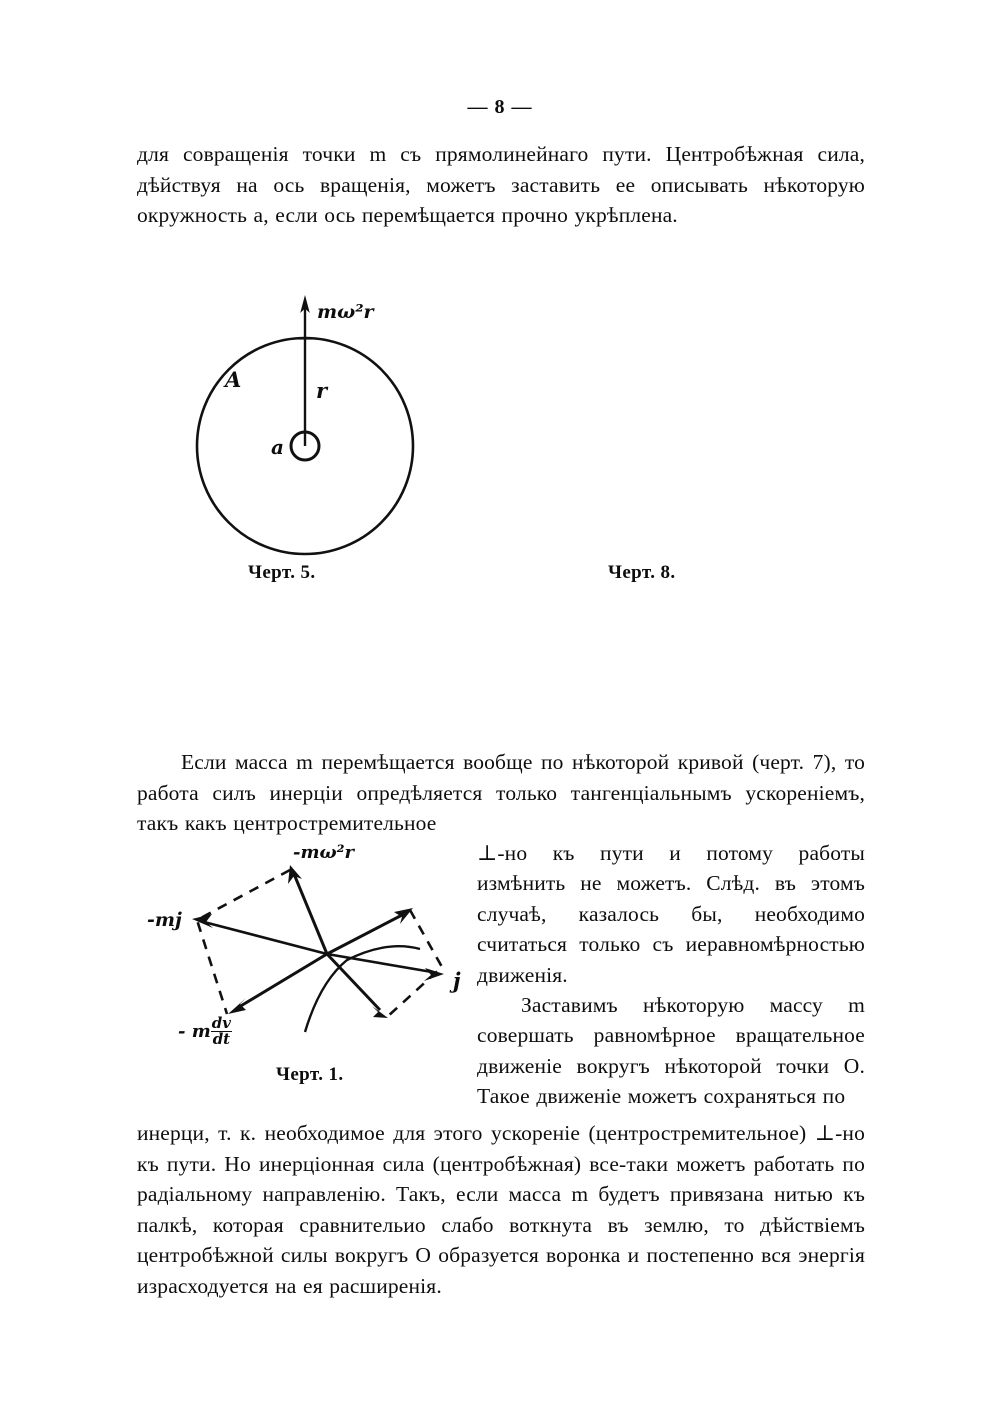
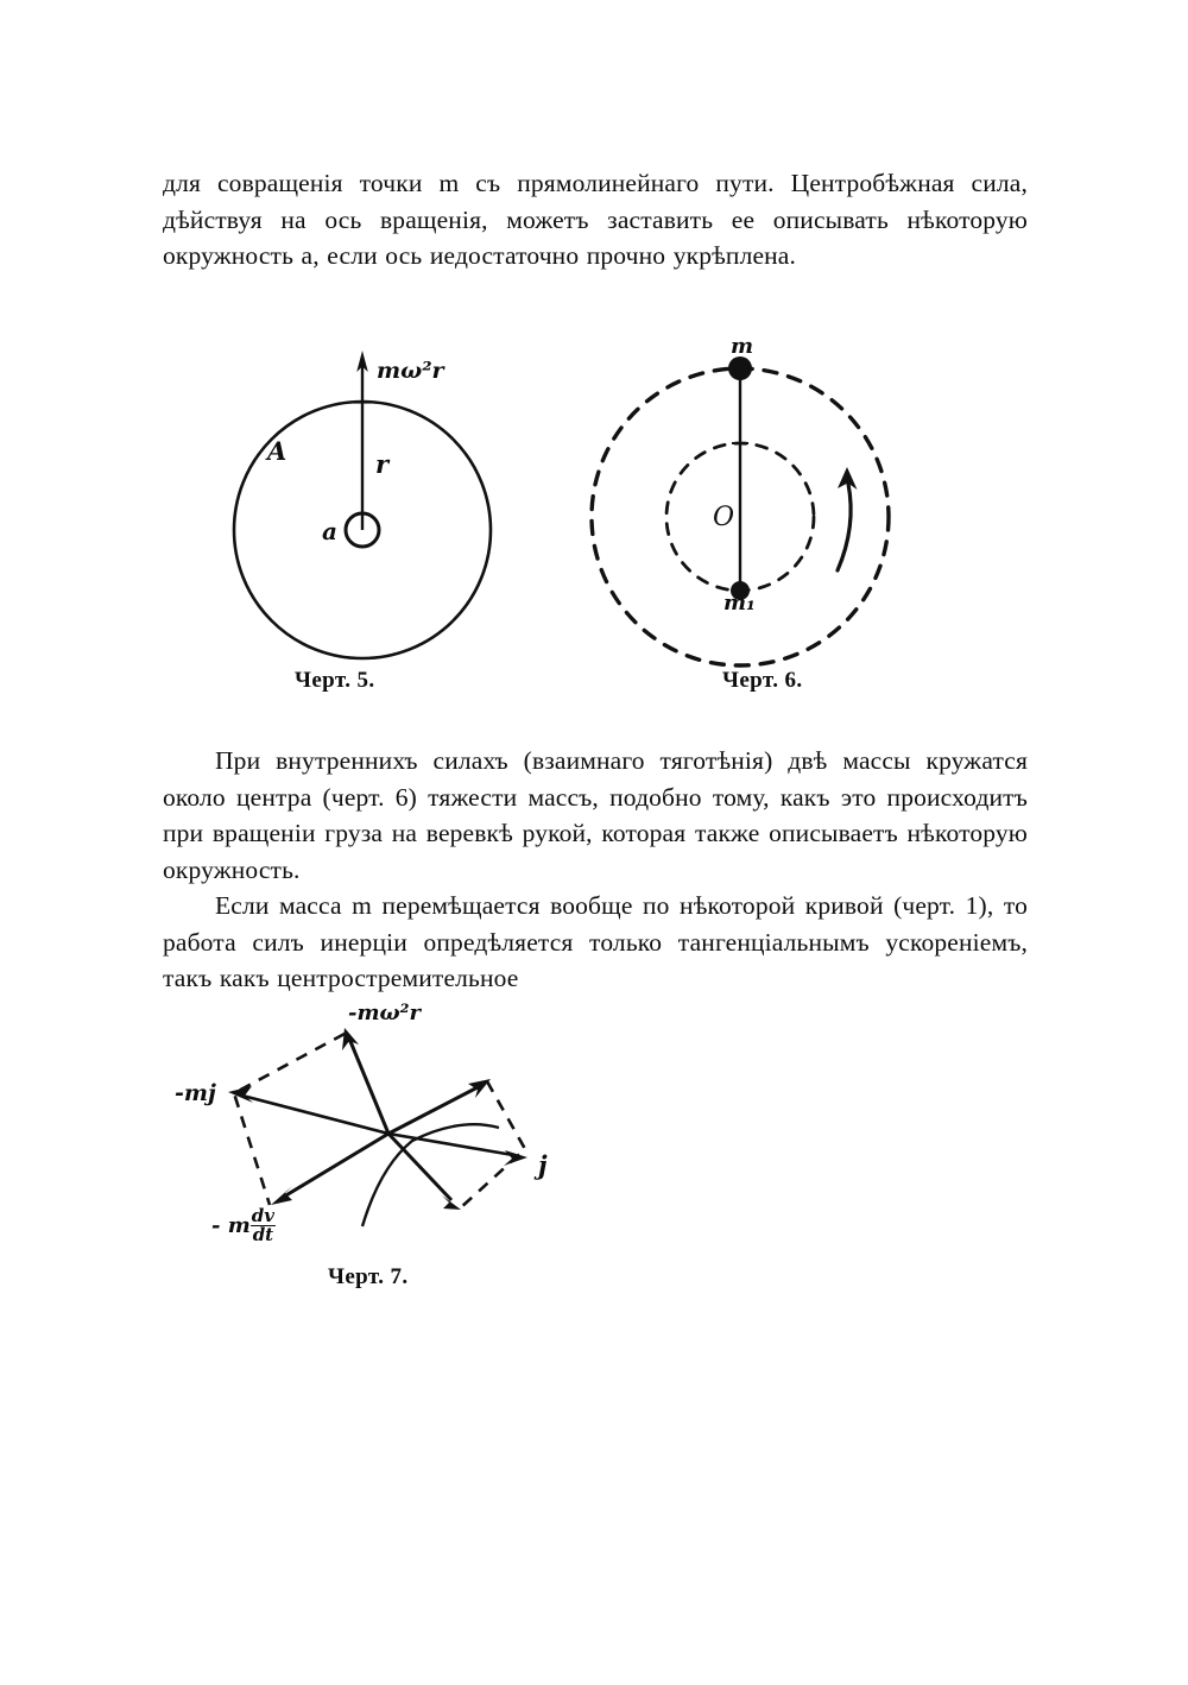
- — 8 —
- для совращенія точки m съ прямолинейнаго пути. Центробѣжная сила, дѣйствуя на ось вращенія, можетъ заставить ее описывать нѣкоторую окружность a, если ось перемѣщается прочно укрѣплена.
+ для совращенія точки m съ прямолинейнаго пути. Центробѣжная сила, дѣйствуя на ось вращенія, можетъ заставить ее описывать нѣкоторую окружность a, если ось иедостаточно прочно укрѣплена.
  mω²r
  A
  a
  r
  Черт. 5.
+ m
+ m₁
+ O
- Черт. 8.
+ Черт. 6.
+ При внутреннихъ силахъ (взаимнаго тяготѣнія) двѣ массы кружатся около центра (черт. 6) тяжести массъ, подобно тому, какъ это происходитъ при вращеніи груза на веревкѣ рукой, которая также описываетъ нѣкоторую окружность.
- Если масса m перемѣщается вообще по нѣкоторой кривой (черт. 7), то работа силъ инерціи опредѣляется только тангенціальнымъ ускореніемъ, такъ какъ центростремительное
+ Если масса m перемѣщается вообще по нѣкоторой кривой (черт. 1), то работа силъ инерціи опредѣляется только тангенціальнымъ ускореніемъ, такъ какъ центростремительное
  -mω²r
  -mj
  - m
  dv
  dt
  j
- Черт. 1.
+ Черт. 7.
- ⊥-но къ пути и потому работы измѣнить не можетъ. Слѣд. въ этомъ случаѣ, казалось бы, необходимо считаться только съ иеравномѣрностью движенія.
- Заставимъ нѣкоторую массу m совершать равномѣрное вращательное движеніе вокругъ нѣкоторой точки O. Такое движеніе можетъ сохраняться по
- инерци, т. к. необходимое для этого ускореніе (центростремительное) ⊥-но къ пути. Но инерціонная сила (центробѣжная) все-таки можетъ работать по радіальному направленію. Такъ, если масса m будетъ привязана нитью къ палкѣ, которая сравнительио слабо воткнута въ землю, то дѣйствіемъ центробѣжной силы вокругъ O образуется воронка и постепенно вся энергія израсходуется на ея расширенія.
